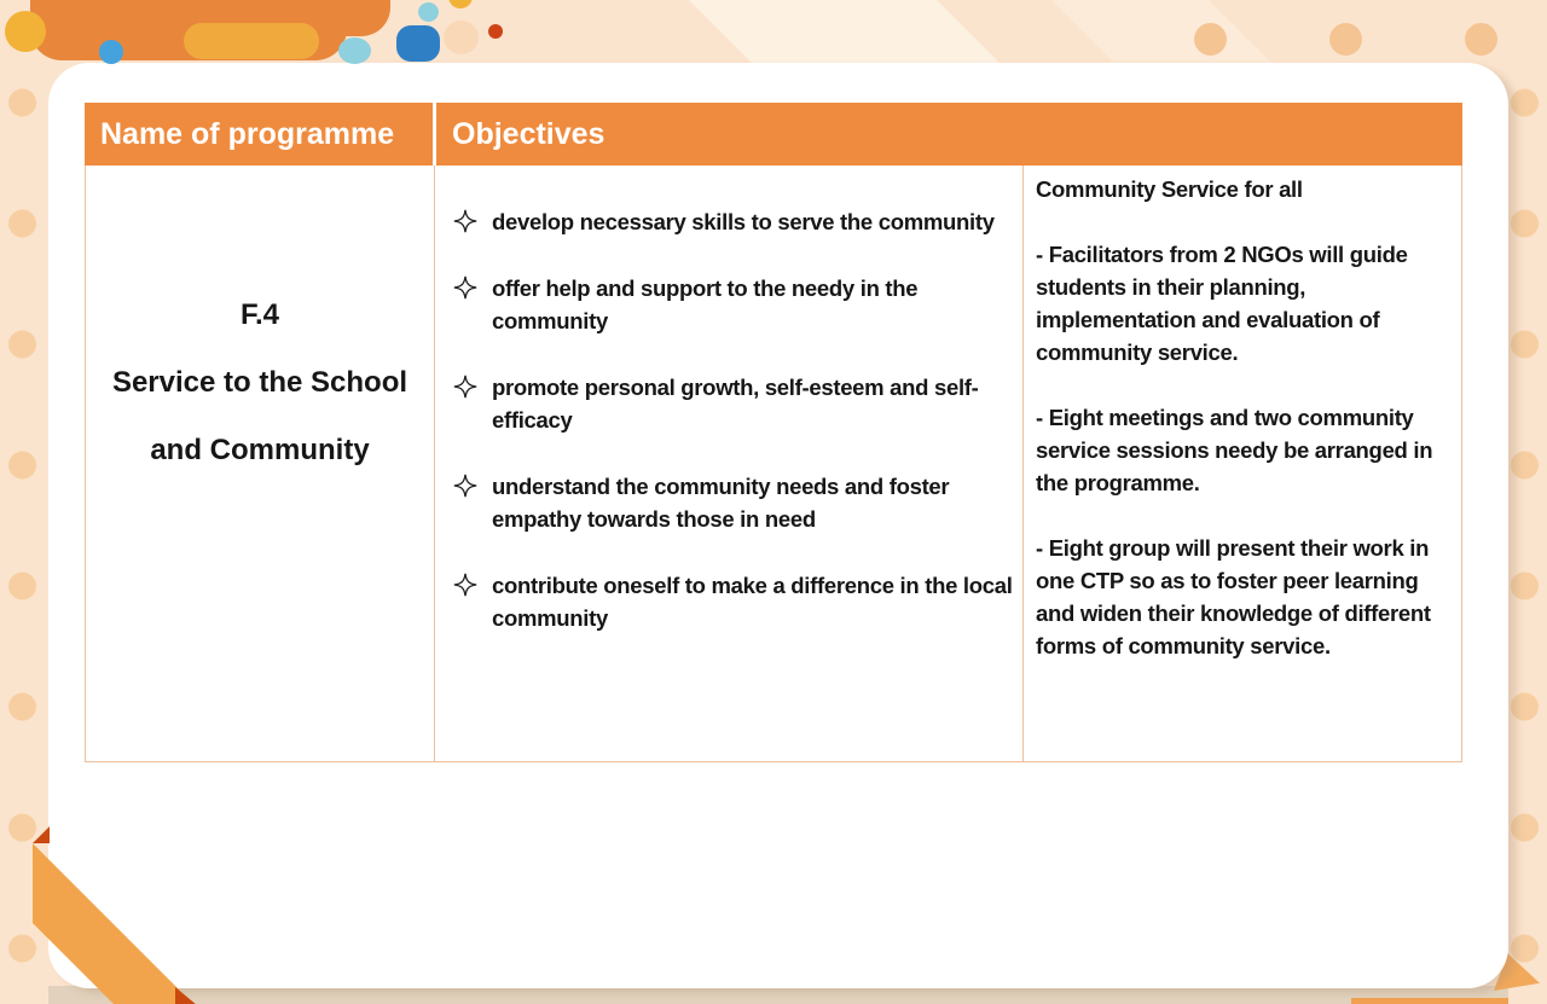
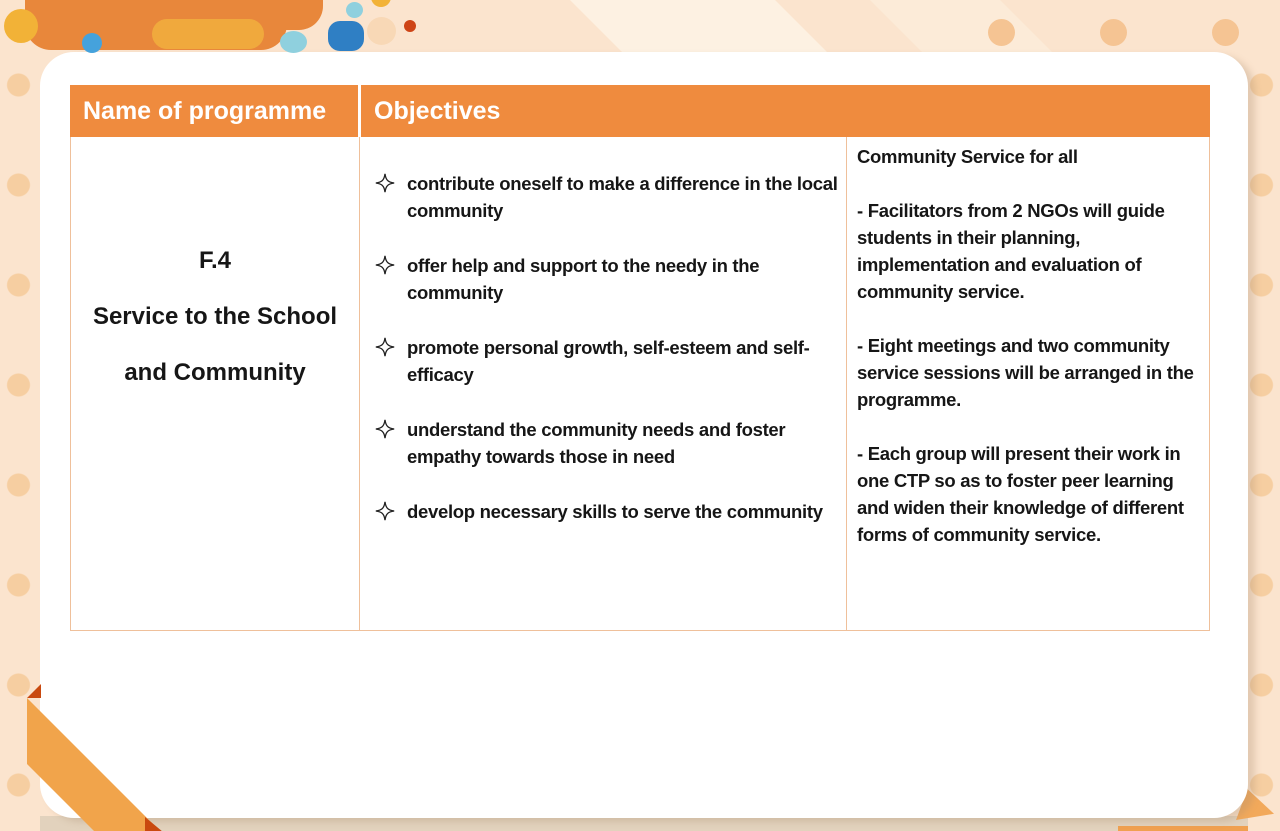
  Name of programme
  Objectives
  F.4
  Service to the School
  and Community
- develop necessary skills to serve the community
+ contribute oneself to make a difference in the local community
  offer help and support to the needy in the community
  promote personal growth, self-esteem and self-efficacy
  understand the community needs and foster empathy towards those in need
- contribute oneself to make a difference in the local community
+ develop necessary skills to serve the community
  Community Service for all
  - Facilitators from 2 NGOs will guide students in their planning, implementation and evaluation of community service.
- - Eight meetings and two community service sessions needy be arranged in the programme.
+ - Eight meetings and two community service sessions will be arranged in the programme.
- - Eight group will present their work in one CTP so as to foster peer learning and widen their knowledge of different forms of community service.
+ - Each group will present their work in one CTP so as to foster peer learning and widen their knowledge of different forms of community service.
